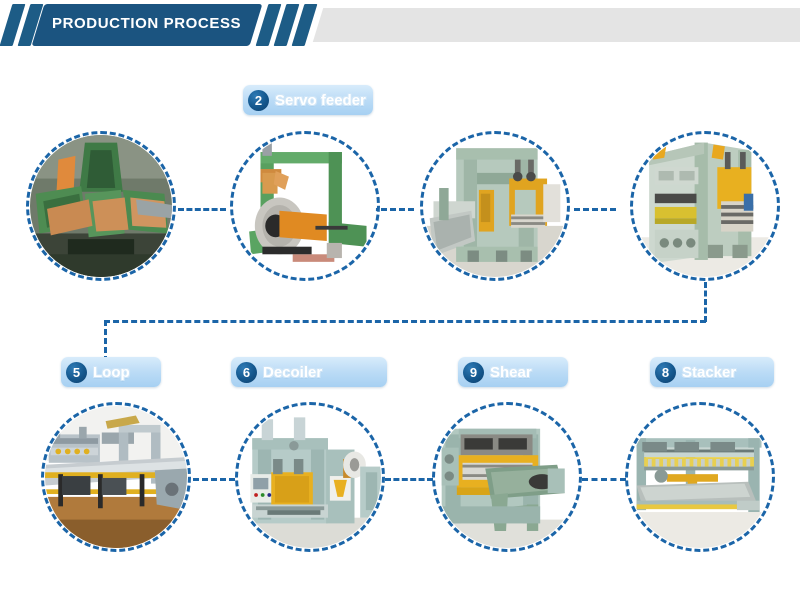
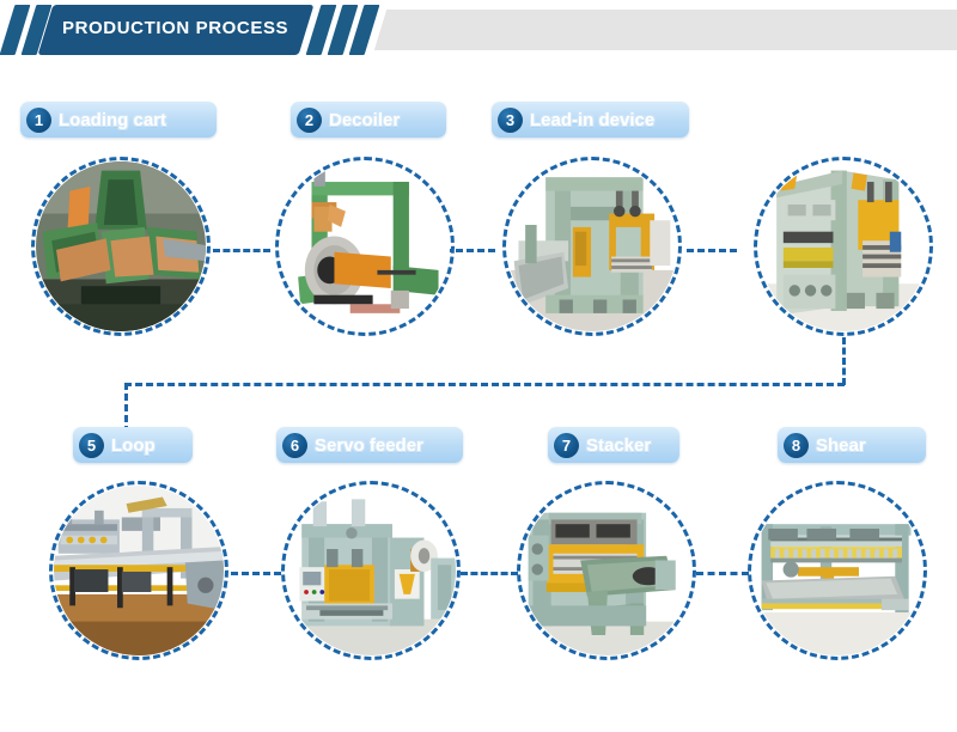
  PRODUCTION PROCESS
+ 1
+ Loading cart
  2
- Servo feeder
+ Decoiler
+ 3
+ Lead-in device
  5
  Loop
  6
- Decoiler
+ Servo feeder
- 9
+ 7
- Shear
+ Stacker
  8
- Stacker
+ Shear
